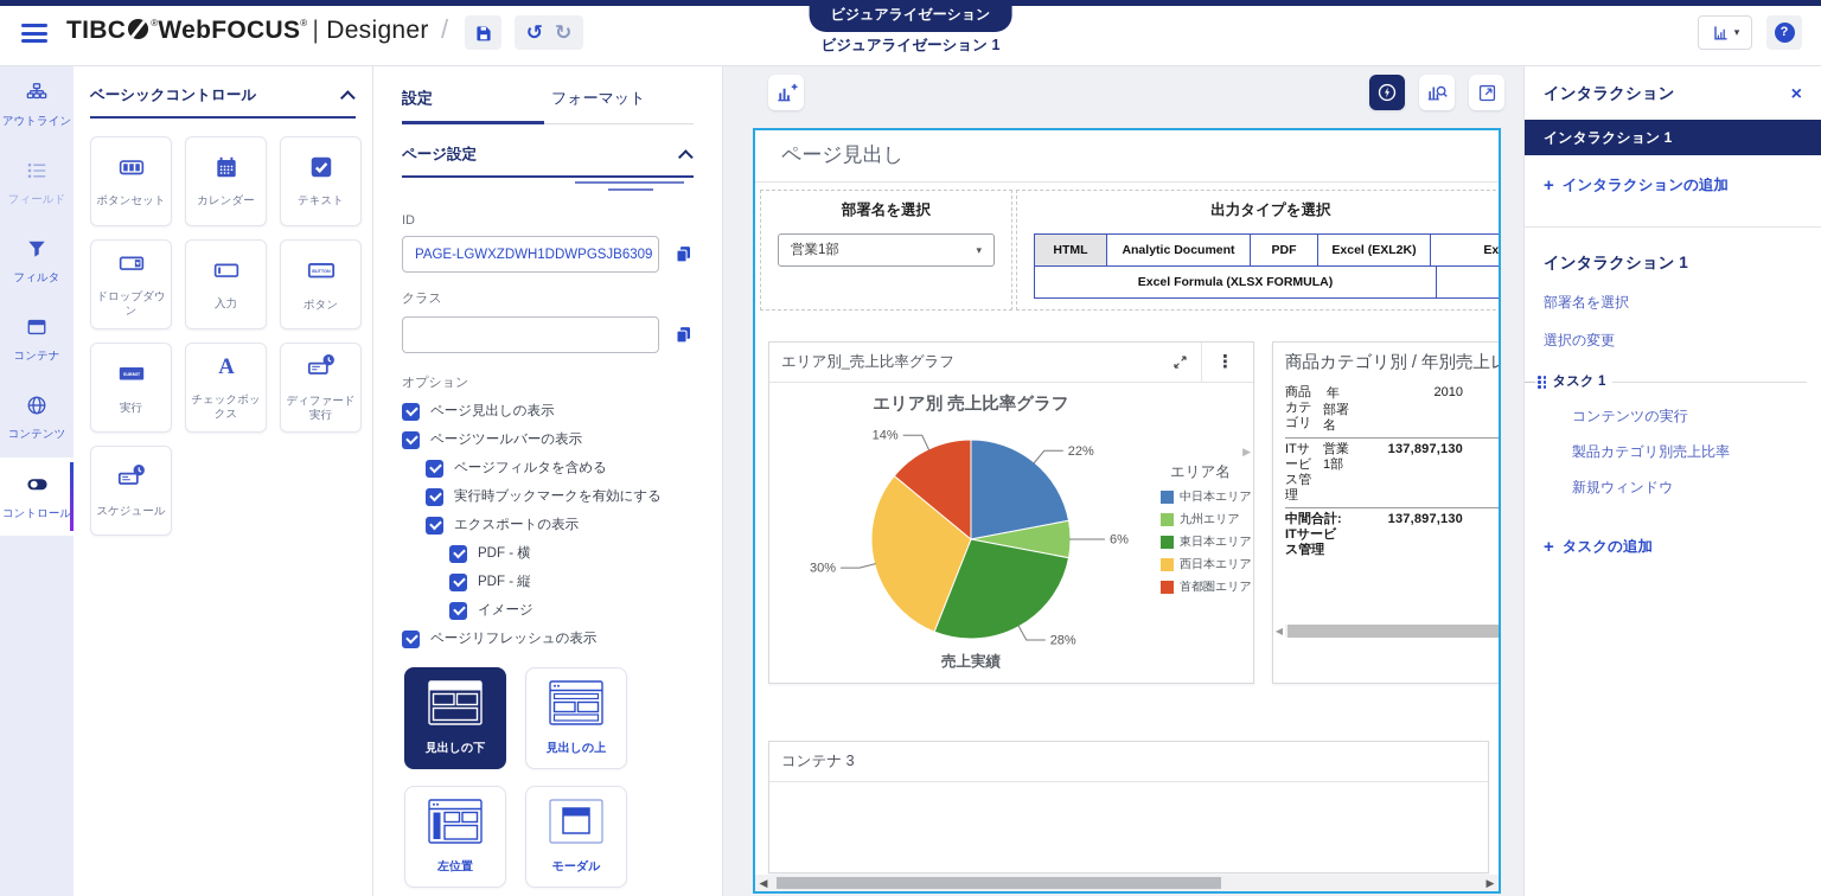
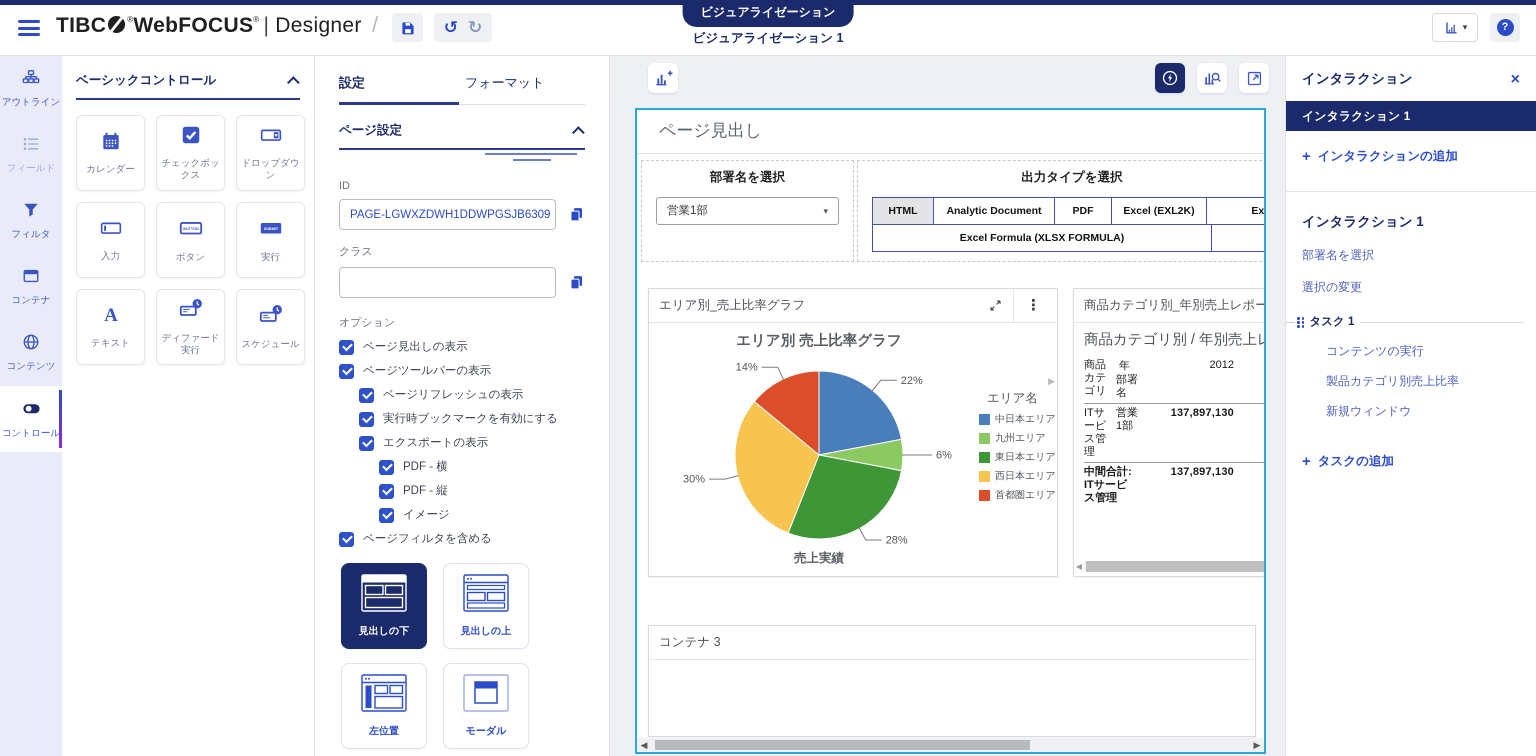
  TIBC ®WebFOCUS®| Designer
  /
  ↺
  ↻
  ビジュアライゼーション
  ビジュアライゼーション 1
  ▾
  ?
  アウトライン
  フィールド
  フィルタ
  コンテナ
  コンテンツ
  コントロール
  ベーシックコントロール
- ボタンセット
  カレンダー
- テキスト
+ チェックボックス
  ドロップダウン
  入力
  ボタン
  実行
  A
- チェックボックス
+ テキスト
  ディファード実行
  スケジュール
  設定
  フォーマット
  ページ設定
  ID
  PAGE-LGWXZDWH1DDWPGSJB6309
  クラス
  オプション
  ページ見出しの表示
  ページツールバーの表示
- ページフィルタを含める
+ ページリフレッシュの表示
  実行時ブックマークを有効にする
  エクスポートの表示
  PDF - 横
  PDF - 縦
  イメージ
- ページリフレッシュの表示
+ ページフィルタを含める
  見出しの下
  見出しの上
  左位置
  モーダル
  ページ見出し
  部署名を選択
  営業1部
  ▾
  出力タイプを選択
  HTML
  Analytic Document
  PDF
  Excel (EXL2K)
  Excel Formula (XLSX FORMULA)
  エリア別_売上比率グラフ
  ⋮
  エリア別 売上比率グラフ
  22%
  6%
  28%
  30%
  14%
  ▶
  エリア名
  中日本エリア
  九州エリア
  東日本エリア
  西日本エリア
  首都圏エリア
  売上実績
+ 商品カテゴリ別_年別売上レポー
  商品カテゴリ別 / 年別売上
  商品カテゴリ
  年
- 2010
+ 2012
  部署名
  ITサービス管理
  営業1部
  137,897,130
  中間合計: ITサービス管理
  137,897,130
  ◀
  コンテナ 3
  ◀
  ▶
  インタラクション
  ×
  インタラクション 1
  +
  インタラクションの追加
  インタラクション 1
  部署名を選択
  選択の変更
  タスク 1
  コンテンツの実行
  製品カテゴリ別売上比率
  新規ウィンドウ
  +
  タスクの追加
